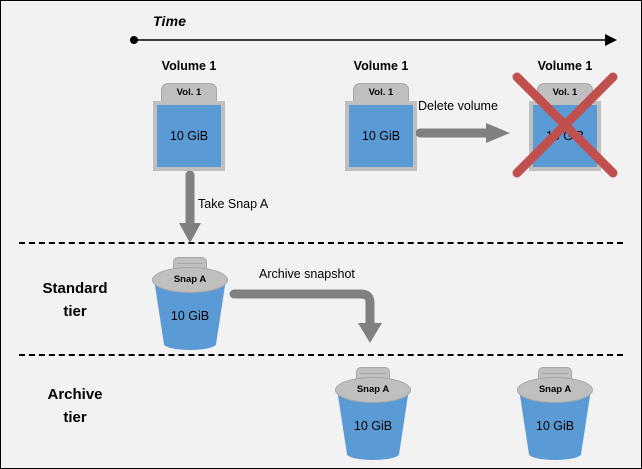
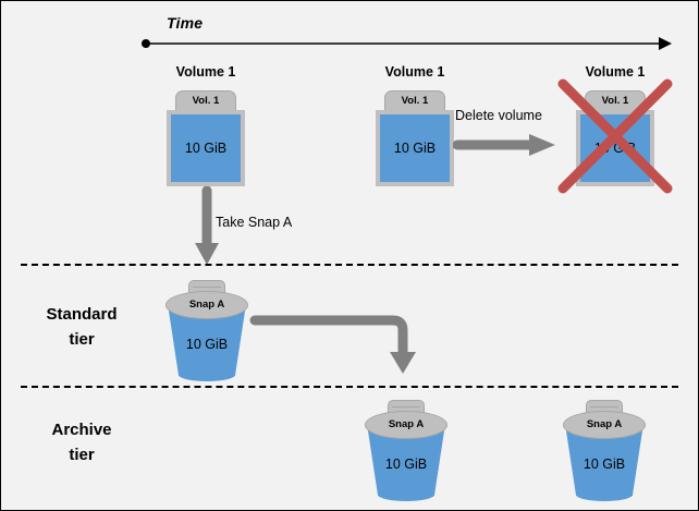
  Time
  Volume 1
  Vol. 1
  10 GiB
  Volume 1
  Vol. 1
  10 GiB
  Volume 1
  Vol. 1
  Delete volume
  Take Snap A
  Standard
  tier
  Snap A
  10 GiB
- Archive snapshot
  Archive
  tier
  Snap A
  10 GiB
  Snap A
  10 GiB
